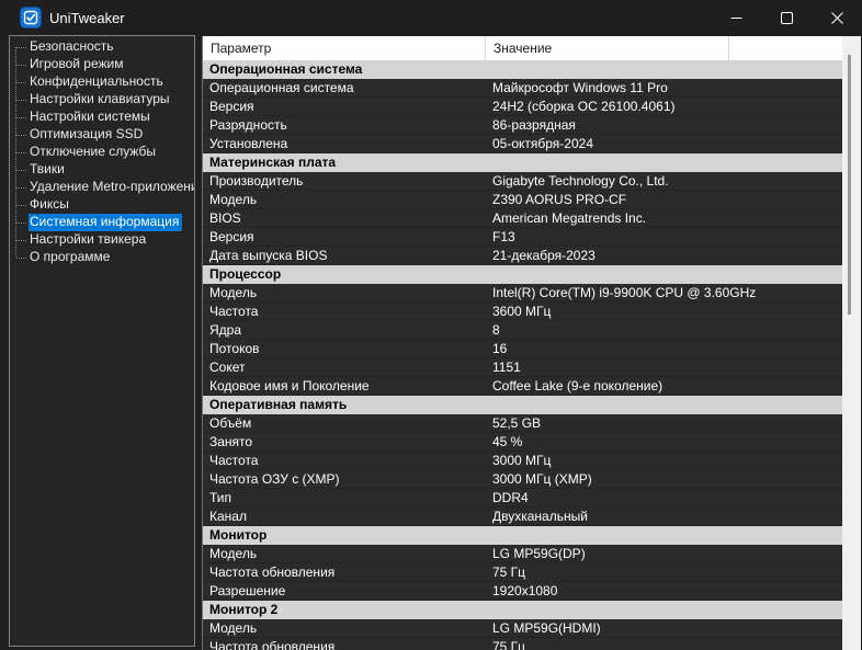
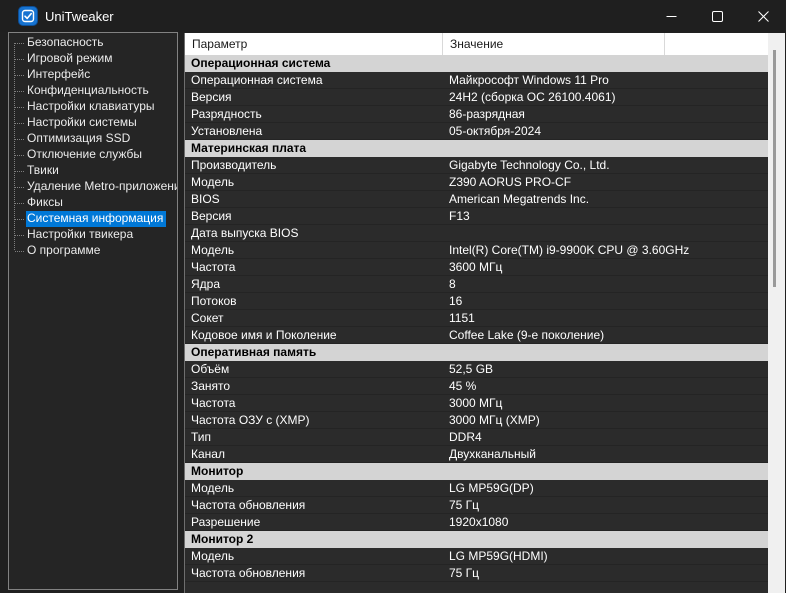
  UniTweaker
  Безопасность
  Игровой режим
+ Интерфейс
  Конфиденциальность
  Настройки клавиатуры
  Настройки системы
  Оптимизация SSD
  Отключение службы
  Твики
  Удаление Metro-приложен
  Фиксы
  Системная информация
  Настройки твикера
  О программе
  Параметр
  Значение
  Операционная система
  Операционная система
  Майкрософт Windows 11 Pro
  Версия
  24H2 (сборка ОС 26100.4061)
  Разрядность
  86-разрядная
  Установлена
  05-октября-2024
  Материнская плата
  Производитель
  Gigabyte Technology Co., Ltd.
  Модель
  Z390 AORUS PRO-CF
  BIOS
  American Megatrends Inc.
  Версия
  F13
  Дата выпуска BIOS
- 21-декабря-2023
- Процессор
  Модель
  Intel(R) Core(TM) i9-9900K CPU @ 3.60GHz
  Частота
  3600 МГц
  Ядра
  8
  Потоков
  16
  Сокет
  1151
  Кодовое имя и Поколение
  Coffee Lake (9-е поколение)
  Оперативная память
  Объём
  52,5 GB
  Занято
  45 %
  Частота
  3000 МГц
  Частота ОЗУ с (XMP)
  3000 МГц (XMP)
  Тип
  DDR4
  Канал
  Двухканальный
  Монитор
  Модель
  LG MP59G(DP)
  Частота обновления
  75 Гц
  Разрешение
  1920x1080
  Монитор 2
  Модель
  LG MP59G(HDMI)
  Частота обновления
  75 Гц
